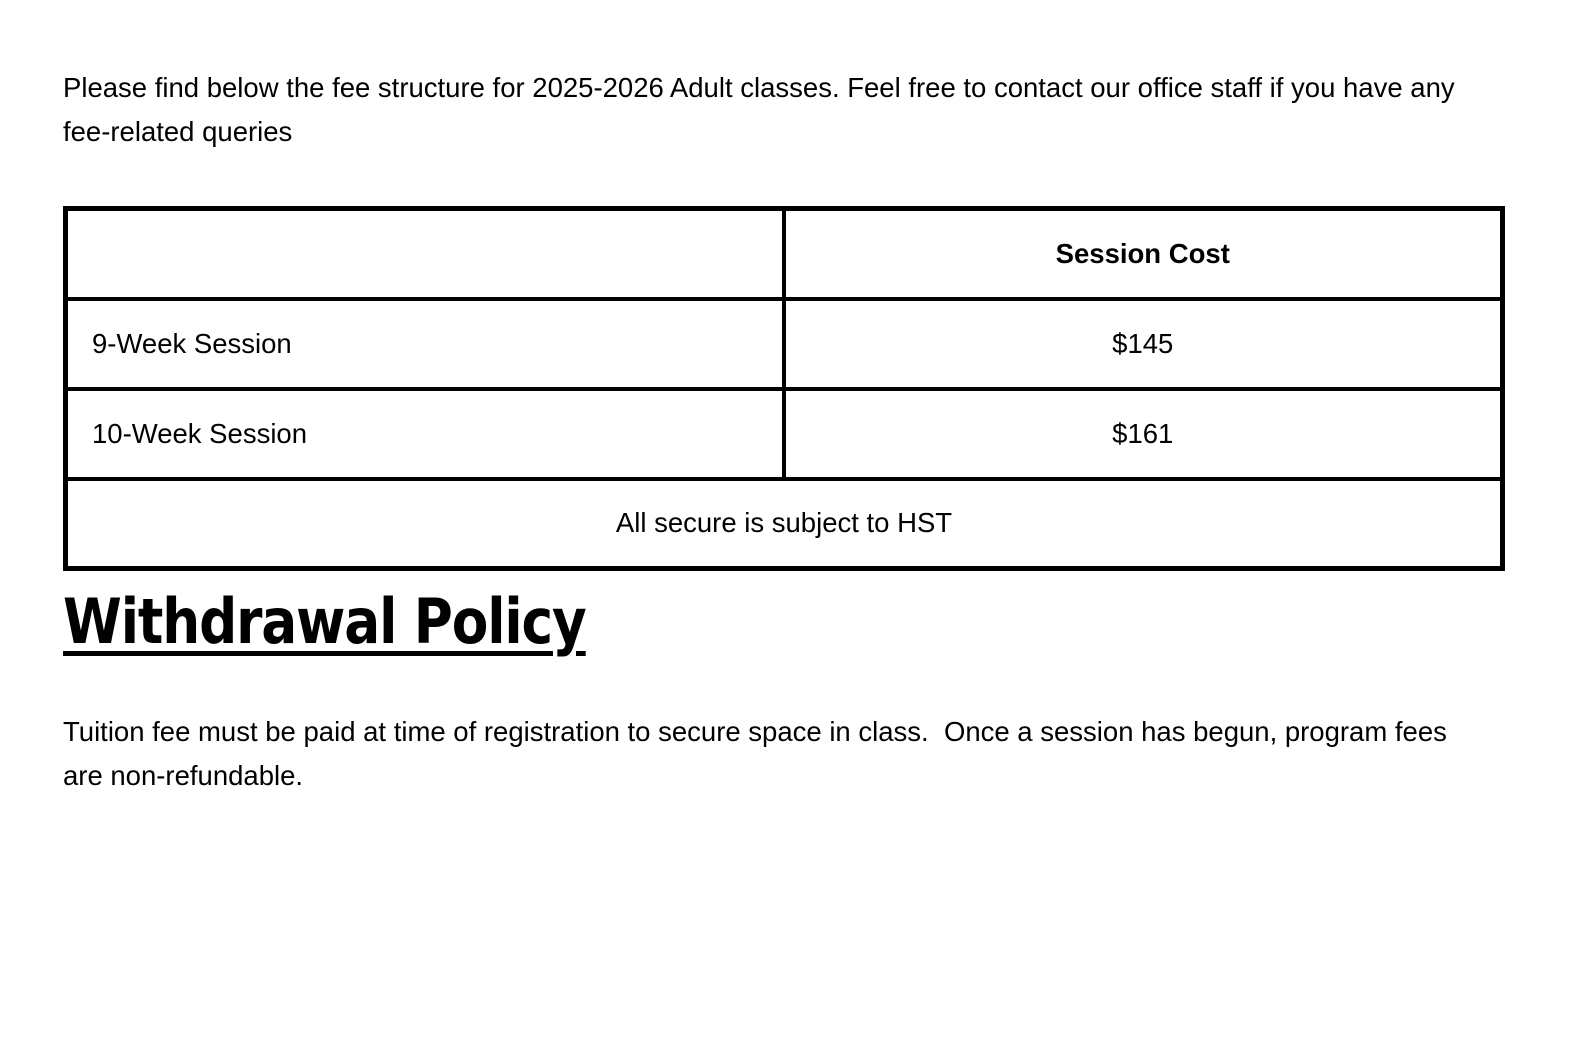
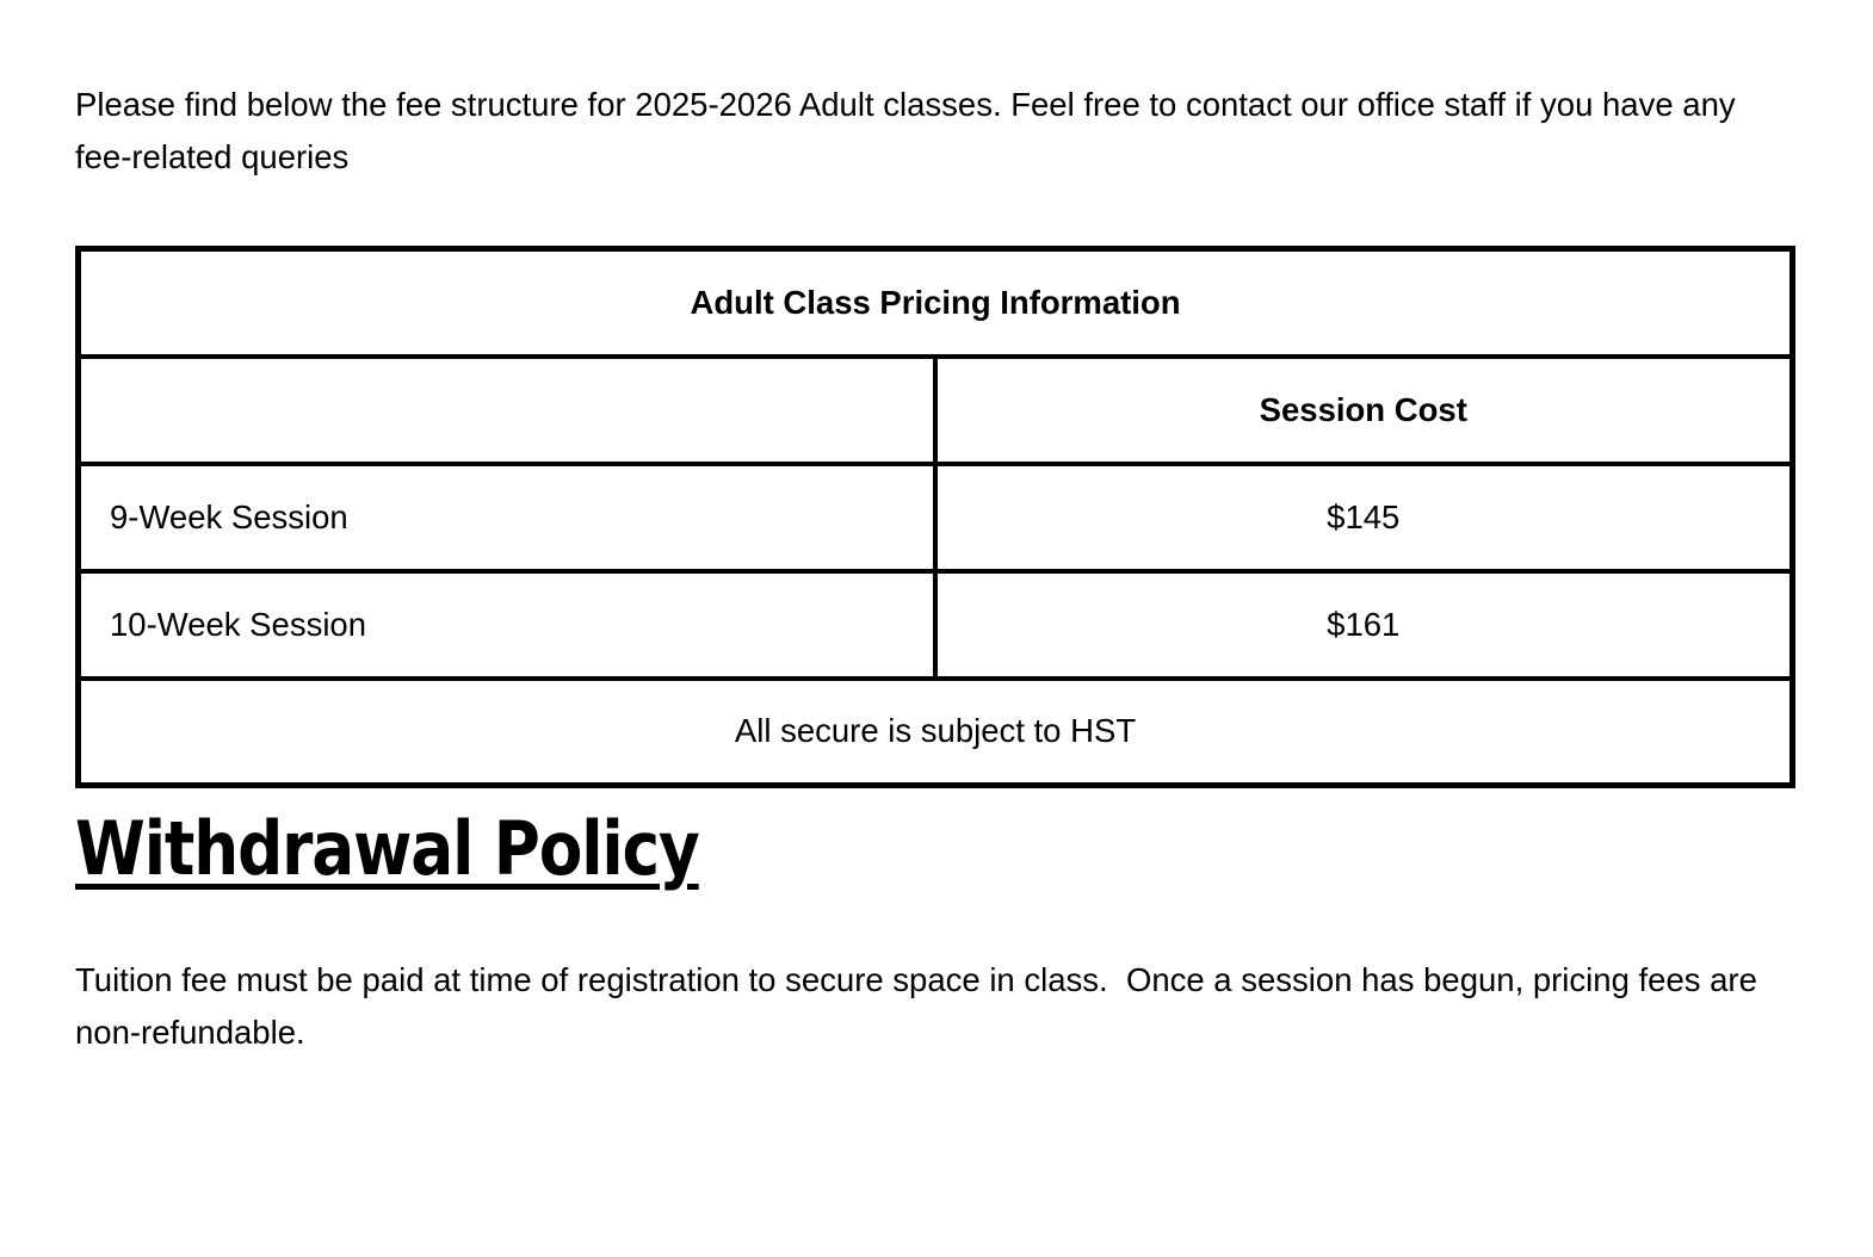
  Please find below the fee structure for 2025-2026 Adult classes. Feel free to contact our office staff if you have any fee-related queries
+ Adult Class Pricing Information
  	Session Cost
  9-Week Session	$145
  10-Week Session	$161
  All secure is subject to HST
  Withdrawal Policy
- Tuition fee must be paid at time of registration to secure space in class. Once a session has begun, program fees are non-refundable.
+ Tuition fee must be paid at time of registration to secure space in class. Once a session has begun, pricing fees are non-refundable.
